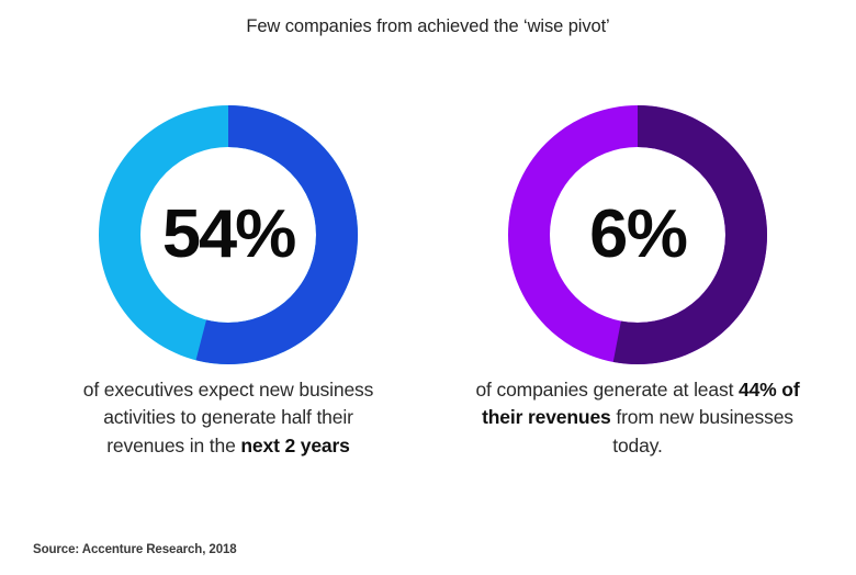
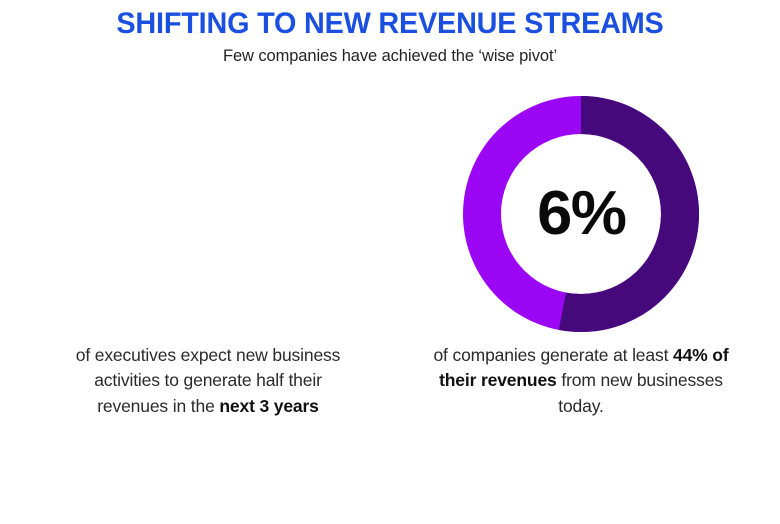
+ SHIFTING TO NEW REVENUE STREAMS
- Few companies from achieved the ‘wise pivot’
+ Few companies have achieved the ‘wise pivot’
- 54%
- of executives expect new business activities to generate half their revenues in the next 2 years
+ of executives expect new business activities to generate half their revenues in the next 3 years
  6%
  of companies generate at least 44% of their revenues from new businesses today.
- Source: Accenture Research, 2018
